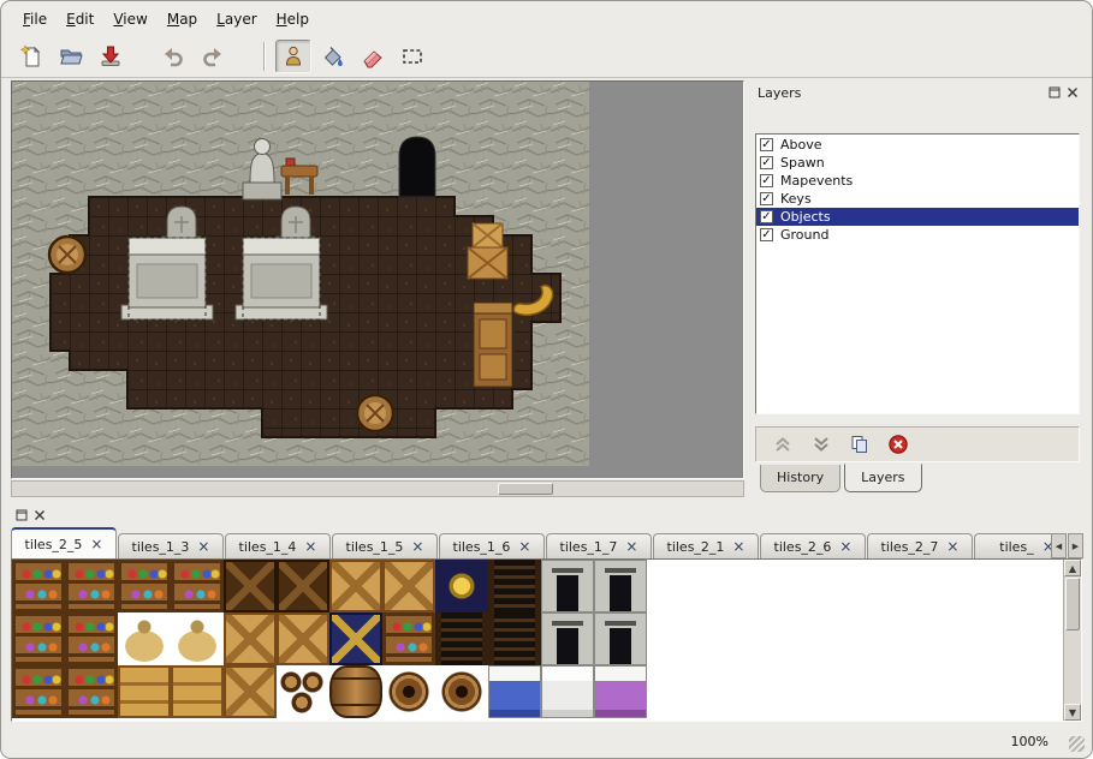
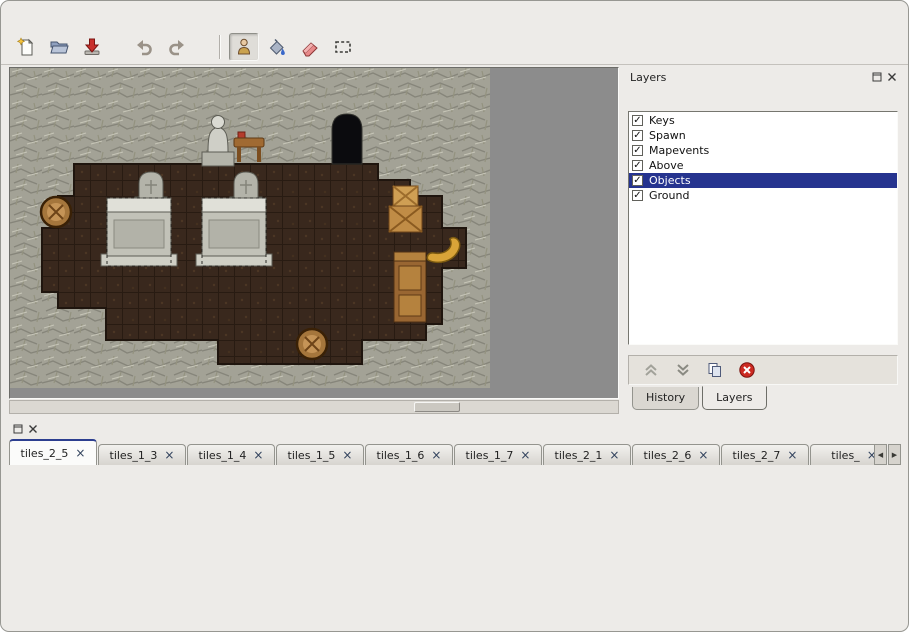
- File
- Edit
- View
- Map
- Layer
- Help
  Layers
  ✓
- Above
+ Keys
  ✓
  Spawn
  ✓
  Mapevents
  ✓
- Keys
+ Above
  ✓
  Objects
  ✓
  Ground
  History
  Layers
  tiles_2_5
  ×
  tiles_1_3
  ×
  tiles_1_4
  ×
  tiles_1_5
  ×
  tiles_1_6
  ×
  tiles_1_7
  ×
  tiles_2_1
  ×
  tiles_2_6
  ×
  tiles_2_7
  ×
  tiles_
  ×
  ◀
  ▶
- ▲
- ▼
- 100%
